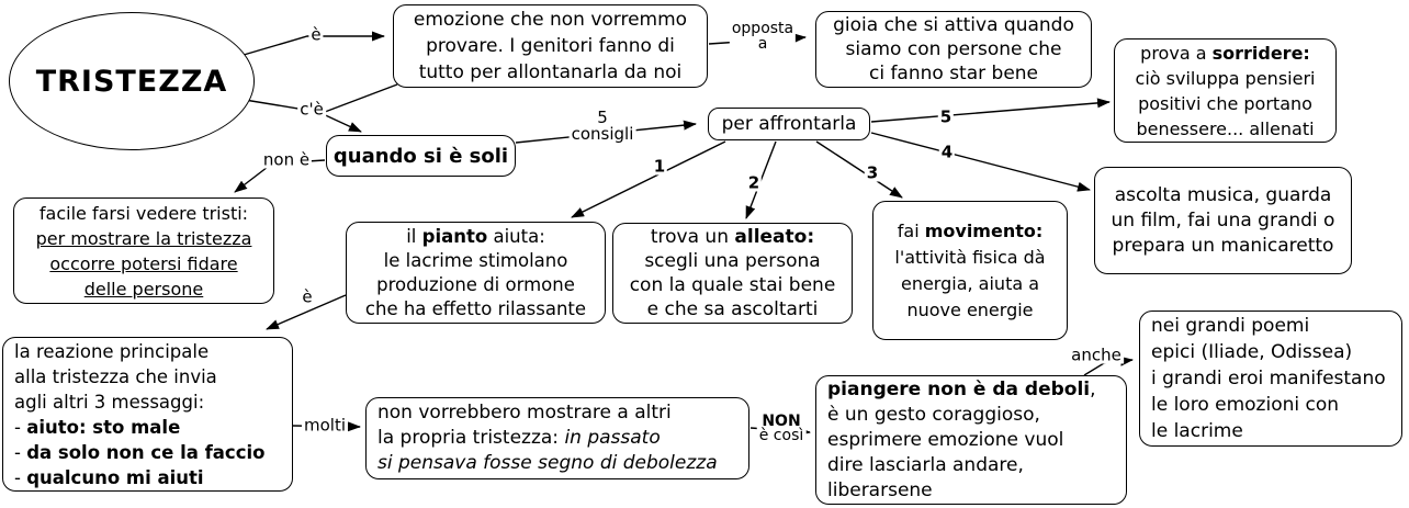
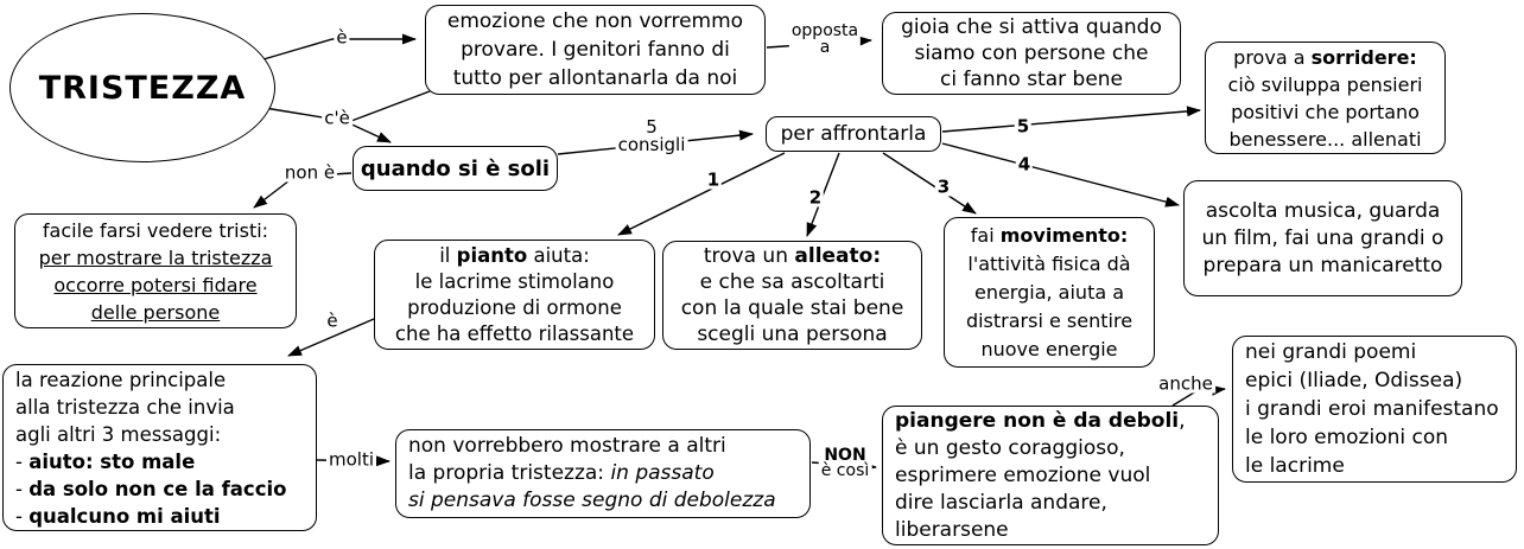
  TRISTEZZA
  emozione che non vorremmo
  provare. I genitori fanno di
  tutto per allontanarla da noi
  gioia che si attiva quando
  siamo con persone che
  ci fanno star bene
  prova a sorridere:
  ciò sviluppa pensieri
  positivi che portano
  benessere... allenati
  quando si è soli
  per affrontarla
  facile farsi vedere tristi:
  per mostrare la tristezza
  occorre potersi fidare
  delle persone
  il pianto aiuta:
  le lacrime stimolano
  produzione di ormone
  che ha effetto rilassante
  trova un alleato:
- scegli una persona
+ e che sa ascoltarti
  con la quale stai bene
- e che sa ascoltarti
+ scegli una persona
  fai movimento:
  l'attività fisica dà
  energia, aiuta a
+ distrarsi e sentire
  nuove energie
  ascolta musica, guarda
  un film, fai una grandi o
  prepara un manicaretto
  la reazione principale
  alla tristezza che invia
  agli altri 3 messaggi:
  - aiuto: sto male
  - da solo non ce la faccio
  - qualcuno mi aiuti
  non vorrebbero mostrare a altri
  la propria tristezza: in passato
  si pensava fosse segno di debolezza
  piangere non è da deboli,
  è un gesto coraggioso,
  esprimere emozione vuol
  dire lasciarla andare,
  liberarsene
  nei grandi poemi
  epici (Iliade, Odissea)
  i grandi eroi manifestano
  le loro emozioni con
  le lacrime
  è
  opposta
  a
  c'è
  5
  consigli
  non è
  1
  2
  3
  4
  5
  è
  molti
  NON
  è così
  anche
